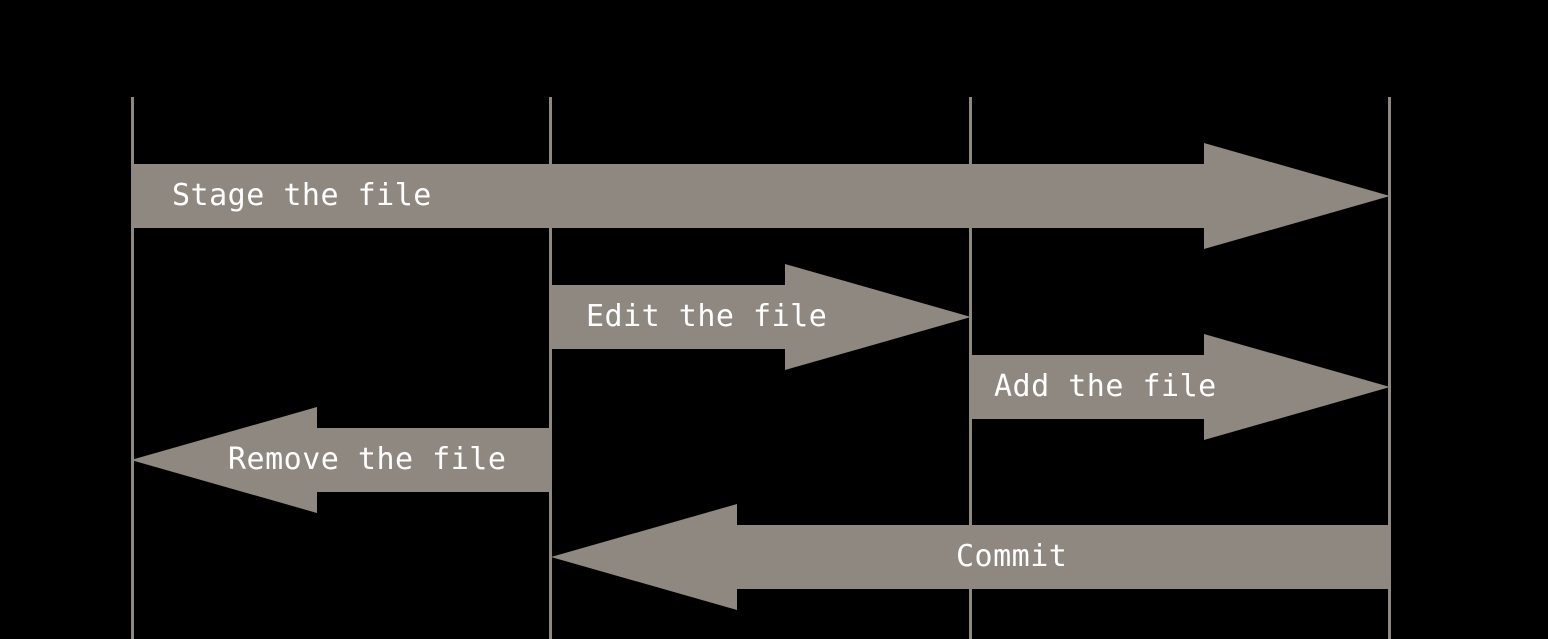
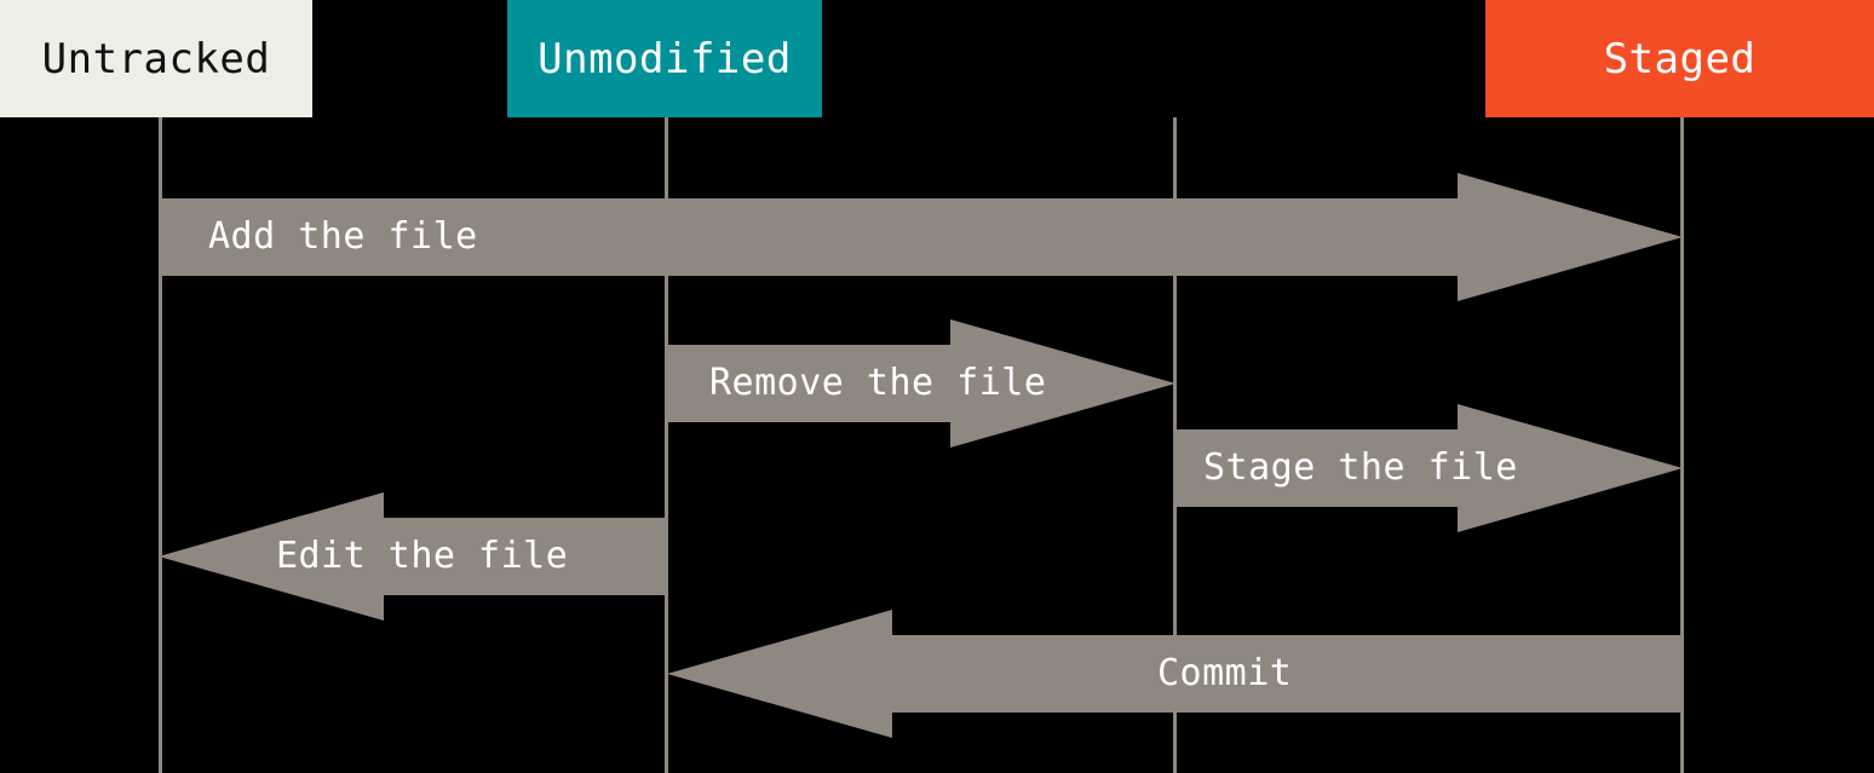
+ Untracked
+ Unmodified
+ Staged
- Stage the file
+ Add the file
- Edit the file
+ Remove the file
- Add the file
+ Stage the file
- Remove the file
+ Edit the file
  Commit
